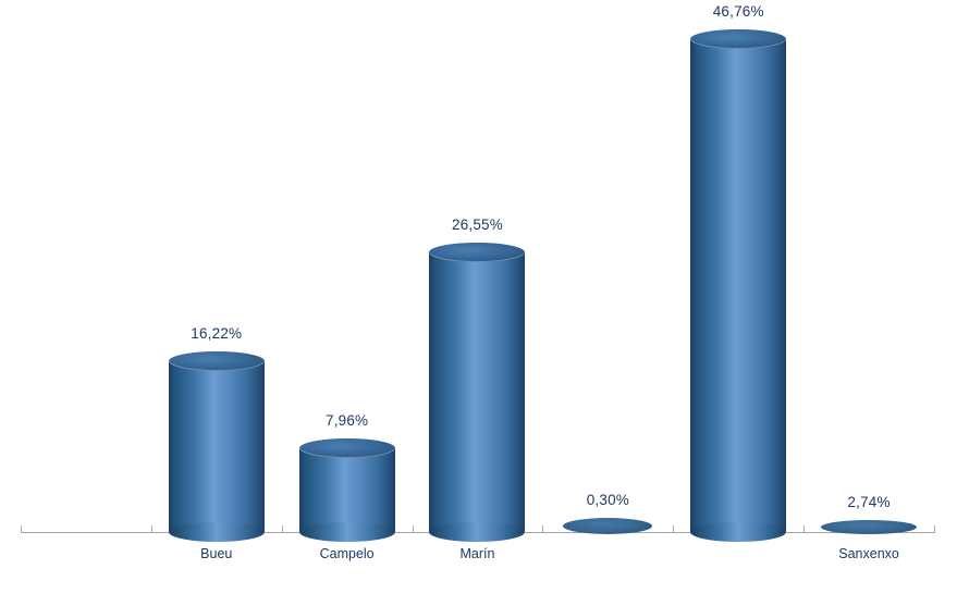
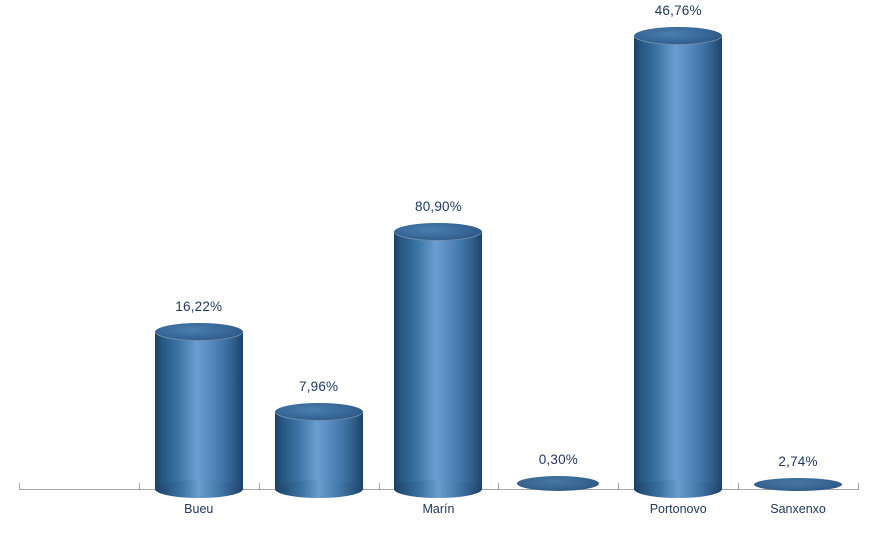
  16,22%
  Bueu
  7,96%
- Campelo
- 26,55%
+ 80,90%
  Marín
  0,30%
  46,76%
+ Portonovo
  2,74%
  Sanxenxo
